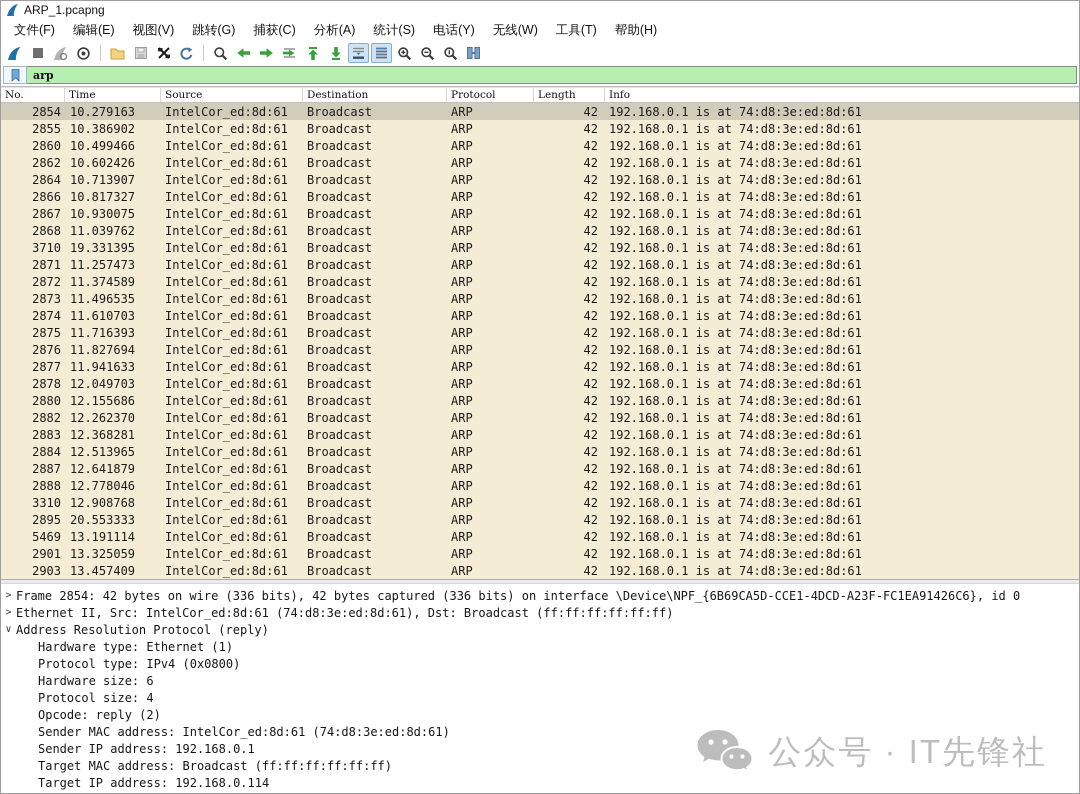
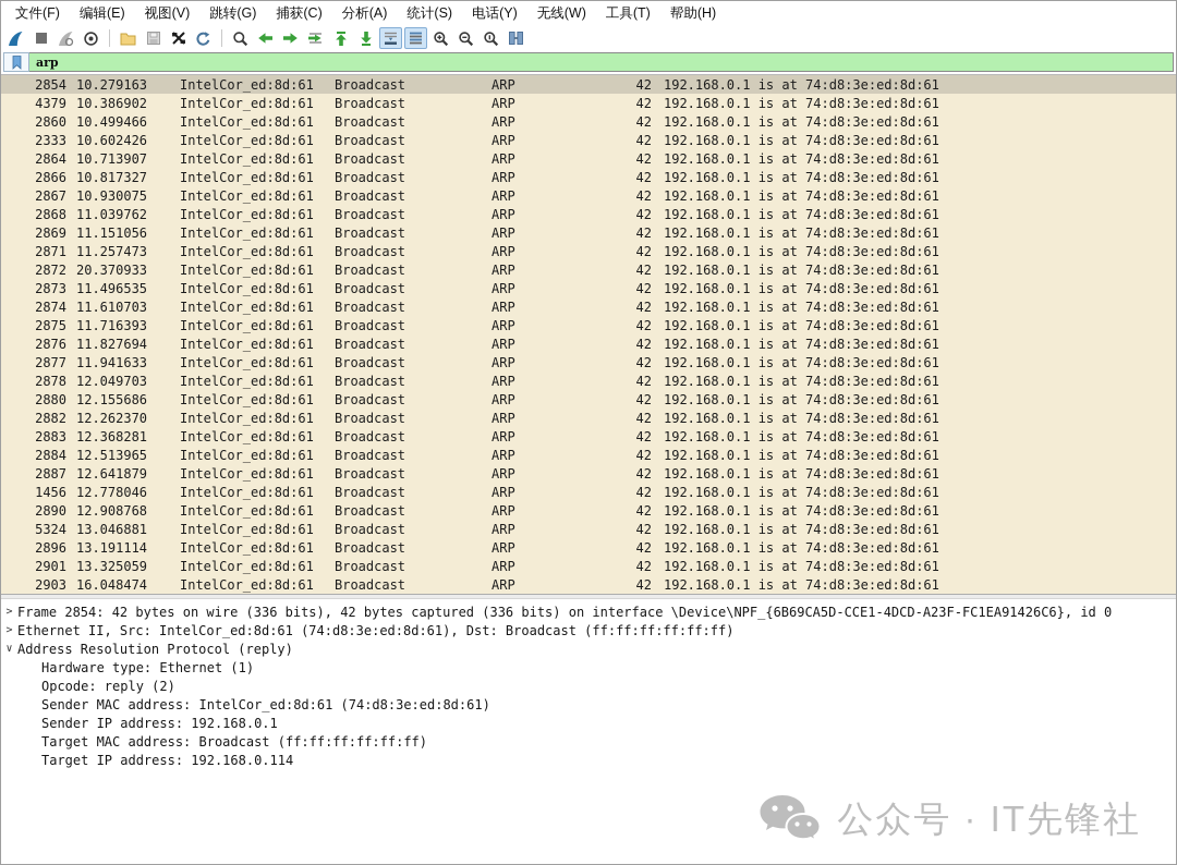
- ARP_1.pcapng
  文件(F)
  编辑(E)
  视图(V)
  跳转(G)
  捕获(C)
  分析(A)
  统计(S)
  电话(Y)
  无线(W)
  工具(T)
  帮助(H)
  arp
- No.
- Time
- Source
- Destination
- Protocol
- Length
- Info
  2854
  10.279163
  IntelCor_ed:8d:61
  Broadcast
  ARP
  42
  192.168.0.1 is at 74:d8:3e:ed:8d:61
- 2855
+ 4379
  10.386902
  IntelCor_ed:8d:61
  Broadcast
  ARP
  42
  192.168.0.1 is at 74:d8:3e:ed:8d:61
  2860
  10.499466
  IntelCor_ed:8d:61
  Broadcast
  ARP
  42
  192.168.0.1 is at 74:d8:3e:ed:8d:61
- 2862
+ 2333
  10.602426
  IntelCor_ed:8d:61
  Broadcast
  ARP
  42
  192.168.0.1 is at 74:d8:3e:ed:8d:61
  2864
  10.713907
  IntelCor_ed:8d:61
  Broadcast
  ARP
  42
  192.168.0.1 is at 74:d8:3e:ed:8d:61
  2866
  10.817327
  IntelCor_ed:8d:61
  Broadcast
  ARP
  42
  192.168.0.1 is at 74:d8:3e:ed:8d:61
  2867
  10.930075
  IntelCor_ed:8d:61
  Broadcast
  ARP
  42
  192.168.0.1 is at 74:d8:3e:ed:8d:61
  2868
  11.039762
  IntelCor_ed:8d:61
  Broadcast
  ARP
  42
  192.168.0.1 is at 74:d8:3e:ed:8d:61
- 3710
+ 2869
- 19.331395
+ 11.151056
  IntelCor_ed:8d:61
  Broadcast
  ARP
  42
  192.168.0.1 is at 74:d8:3e:ed:8d:61
  2871
  11.257473
  IntelCor_ed:8d:61
  Broadcast
  ARP
  42
  192.168.0.1 is at 74:d8:3e:ed:8d:61
  2872
- 11.374589
+ 20.370933
  IntelCor_ed:8d:61
  Broadcast
  ARP
  42
  192.168.0.1 is at 74:d8:3e:ed:8d:61
  2873
  11.496535
  IntelCor_ed:8d:61
  Broadcast
  ARP
  42
  192.168.0.1 is at 74:d8:3e:ed:8d:61
  2874
  11.610703
  IntelCor_ed:8d:61
  Broadcast
  ARP
  42
  192.168.0.1 is at 74:d8:3e:ed:8d:61
  2875
  11.716393
  IntelCor_ed:8d:61
  Broadcast
  ARP
  42
  192.168.0.1 is at 74:d8:3e:ed:8d:61
  2876
  11.827694
  IntelCor_ed:8d:61
  Broadcast
  ARP
  42
  192.168.0.1 is at 74:d8:3e:ed:8d:61
  2877
  11.941633
  IntelCor_ed:8d:61
  Broadcast
  ARP
  42
  192.168.0.1 is at 74:d8:3e:ed:8d:61
  2878
  12.049703
  IntelCor_ed:8d:61
  Broadcast
  ARP
  42
  192.168.0.1 is at 74:d8:3e:ed:8d:61
  2880
  12.155686
  IntelCor_ed:8d:61
  Broadcast
  ARP
  42
  192.168.0.1 is at 74:d8:3e:ed:8d:61
  2882
  12.262370
  IntelCor_ed:8d:61
  Broadcast
  ARP
  42
  192.168.0.1 is at 74:d8:3e:ed:8d:61
  2883
  12.368281
  IntelCor_ed:8d:61
  Broadcast
  ARP
  42
  192.168.0.1 is at 74:d8:3e:ed:8d:61
  2884
  12.513965
  IntelCor_ed:8d:61
  Broadcast
  ARP
  42
  192.168.0.1 is at 74:d8:3e:ed:8d:61
  2887
  12.641879
  IntelCor_ed:8d:61
  Broadcast
  ARP
  42
  192.168.0.1 is at 74:d8:3e:ed:8d:61
- 2888
+ 1456
  12.778046
  IntelCor_ed:8d:61
  Broadcast
  ARP
  42
  192.168.0.1 is at 74:d8:3e:ed:8d:61
- 3310
+ 2890
  12.908768
  IntelCor_ed:8d:61
  Broadcast
  ARP
  42
  192.168.0.1 is at 74:d8:3e:ed:8d:61
- 2895
+ 5324
- 20.553333
+ 13.046881
  IntelCor_ed:8d:61
  Broadcast
  ARP
  42
  192.168.0.1 is at 74:d8:3e:ed:8d:61
- 5469
+ 2896
  13.191114
  IntelCor_ed:8d:61
  Broadcast
  ARP
  42
  192.168.0.1 is at 74:d8:3e:ed:8d:61
  2901
  13.325059
  IntelCor_ed:8d:61
  Broadcast
  ARP
  42
  192.168.0.1 is at 74:d8:3e:ed:8d:61
  2903
- 13.457409
+ 16.048474
  IntelCor_ed:8d:61
  Broadcast
  ARP
  42
  192.168.0.1 is at 74:d8:3e:ed:8d:61
  >
  Frame 2854: 42 bytes on wire (336 bits), 42 bytes captured (336 bits) on interface \Device\NPF_{6B69CA5D-CCE1-4DCD-A23F-FC1EA91426C6}, id 0
  >
  Ethernet II, Src: IntelCor_ed:8d:61 (74:d8:3e:ed:8d:61), Dst: Broadcast (ff:ff:ff:ff:ff:ff)
  ∨
  Address Resolution Protocol (reply)
  Hardware type: Ethernet (1)
- Protocol type: IPv4 (0x0800)
- Hardware size: 6
- Protocol size: 4
  Opcode: reply (2)
  Sender MAC address: IntelCor_ed:8d:61 (74:d8:3e:ed:8d:61)
  Sender IP address: 192.168.0.1
  Target MAC address: Broadcast (ff:ff:ff:ff:ff:ff)
  Target IP address: 192.168.0.114
  公众号 · IT先锋社
